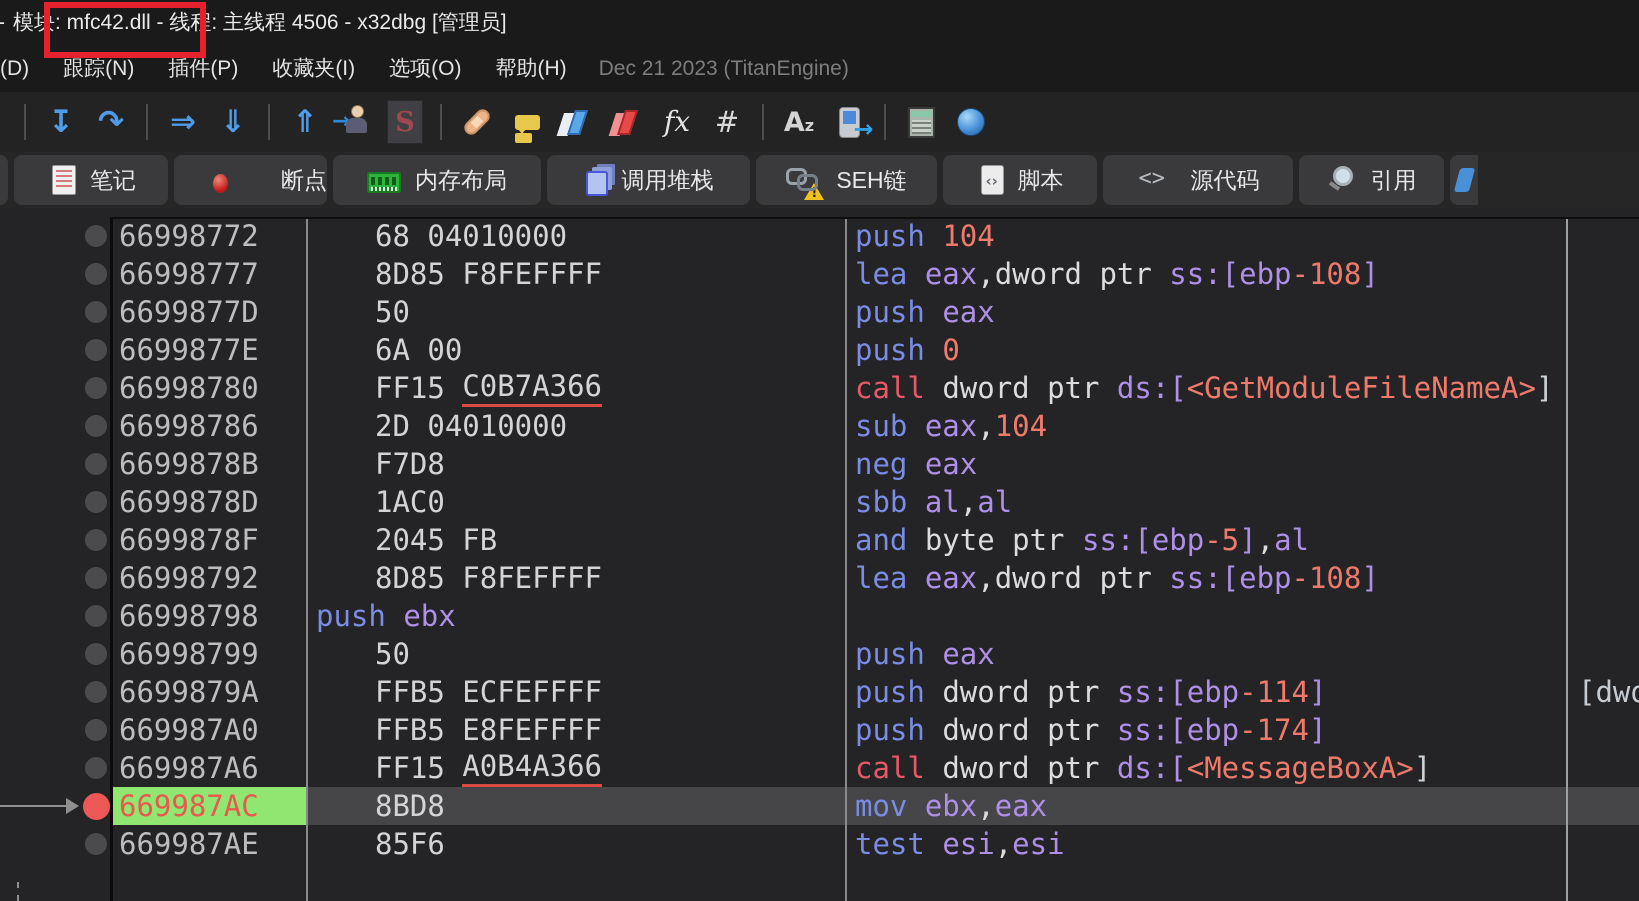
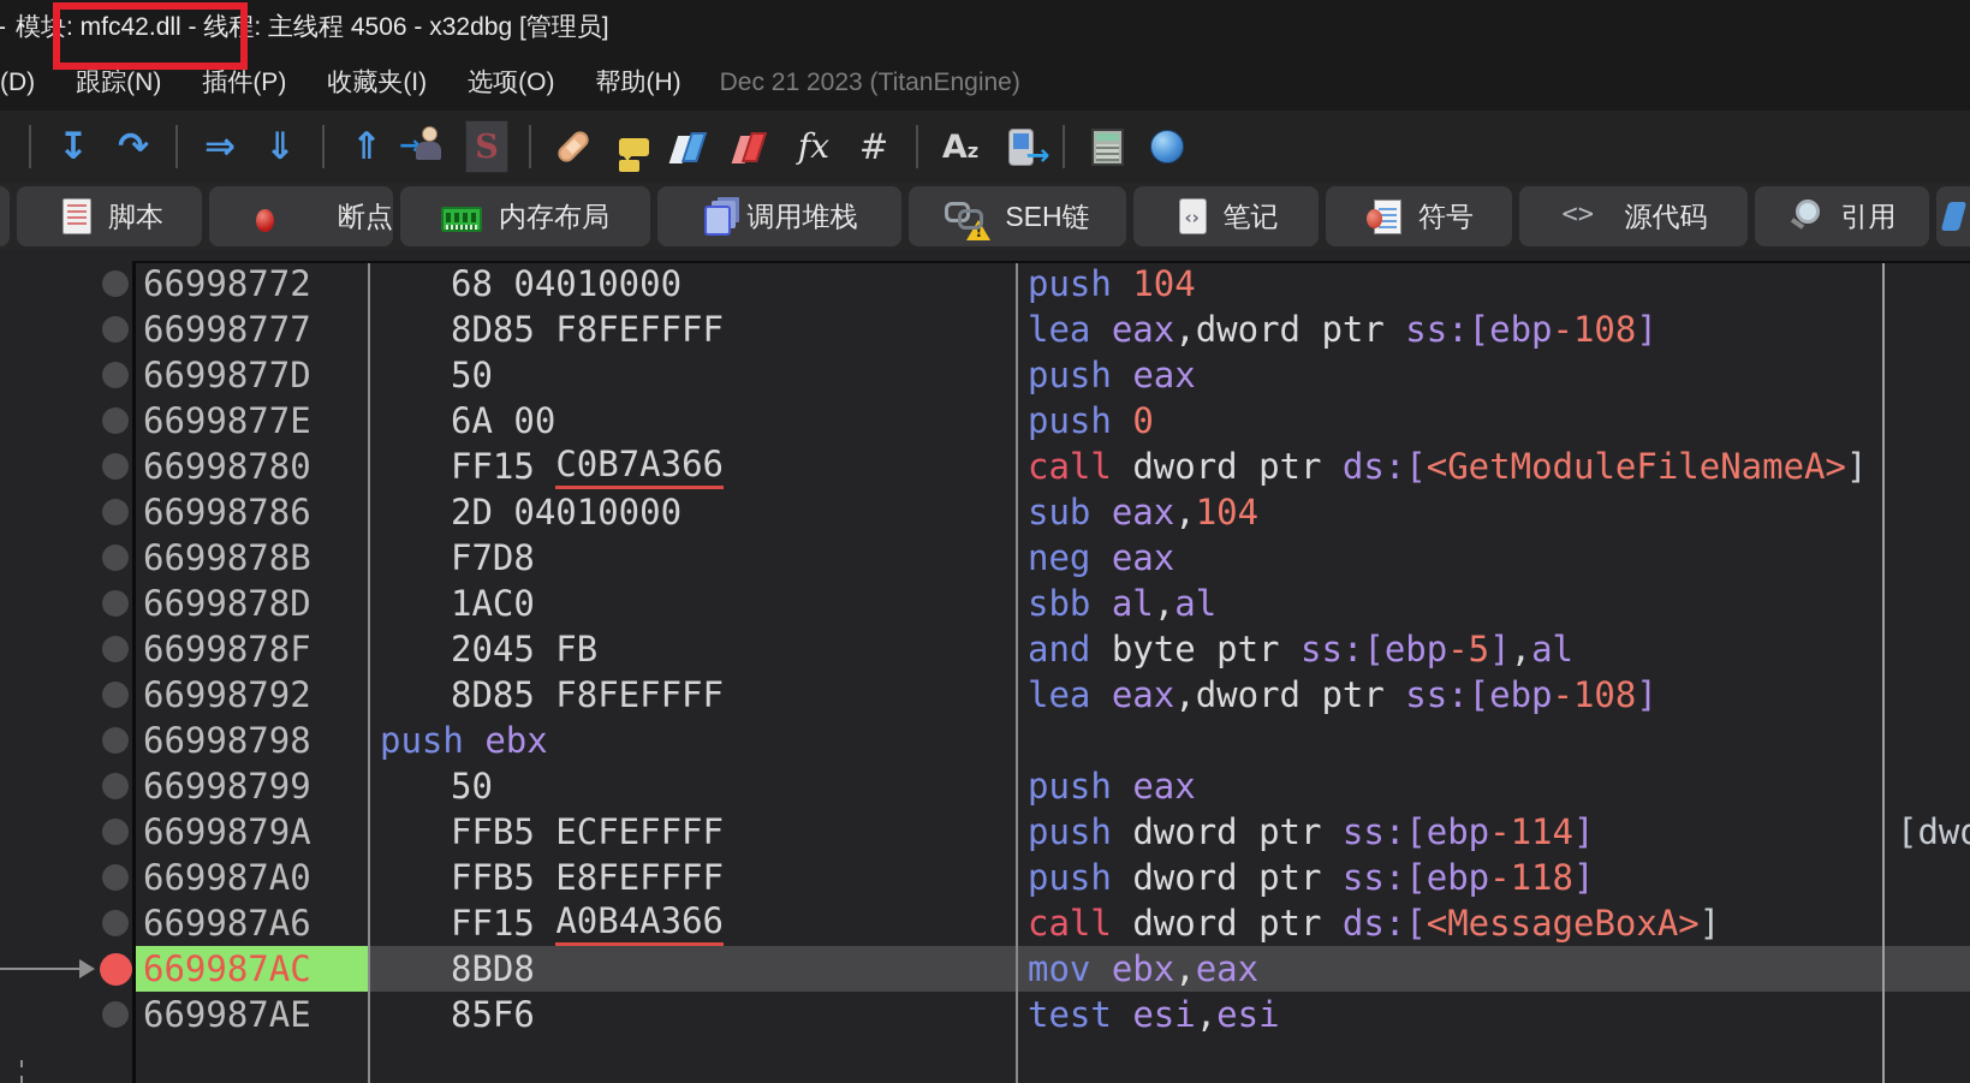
  -
  模块: mfc42.dll - 线程: 主线程 4506 - x32dbg [管理员]
  (D)
  跟踪(N)
  插件(P)
  收藏夹(I)
  选项(O)
  帮助(H)
  Dec 21 2023 (TitanEngine)
  ↧
  ↷
  ⇒
  ⇓
  ⇑
  S
  fx
  #
  Az
- 笔记
+ 脚本
  断点
  内存布局
  调用堆栈
  SEH链
- 脚本
+ 笔记
+ 符号
  源代码
  引用
  66998772
  68 04010000
  push
  104
  66998777
  8D85 F8FEFFFF
  lea
  eax
  ,dword ptr
  ss:[ebp
  -108
  ]
  6699877D
  50
  push
  eax
  6699877E
  6A 00
  push
  0
  66998780
  FF15
  C0B7A366
  call
  dword ptr
  ds:[
  <GetModuleFileNameA>
  ]
  66998786
  2D 04010000
  sub
  eax
  ,
  104
  6699878B
  F7D8
  neg
  eax
  6699878D
  1AC0
  sbb
  al
  ,
  al
  6699878F
  2045 FB
  and
  byte ptr
  ss:[ebp
  -5
  ]
  ,
  al
  66998792
  8D85 F8FEFFFF
  lea
  eax
  ,dword ptr
  ss:[ebp
  -108
  ]
  66998798
  push
  ebx
  66998799
  50
  push
  eax
  6699879A
  FFB5 ECFEFFFF
  push
  dword ptr
  ss:[ebp
  -114
  ]
  [dw
  669987A0
  FFB5 E8FEFFFF
  push
  dword ptr
  ss:[ebp
- -174
+ -118
  ]
  669987A6
  FF15
  A0B4A366
  call
  dword ptr
  ds:[
  <MessageBoxA>
  ]
  669987AC
  8BD8
  mov
  ebx
  ,
  eax
  669987AE
  85F6
  test
  esi
  ,
  esi
